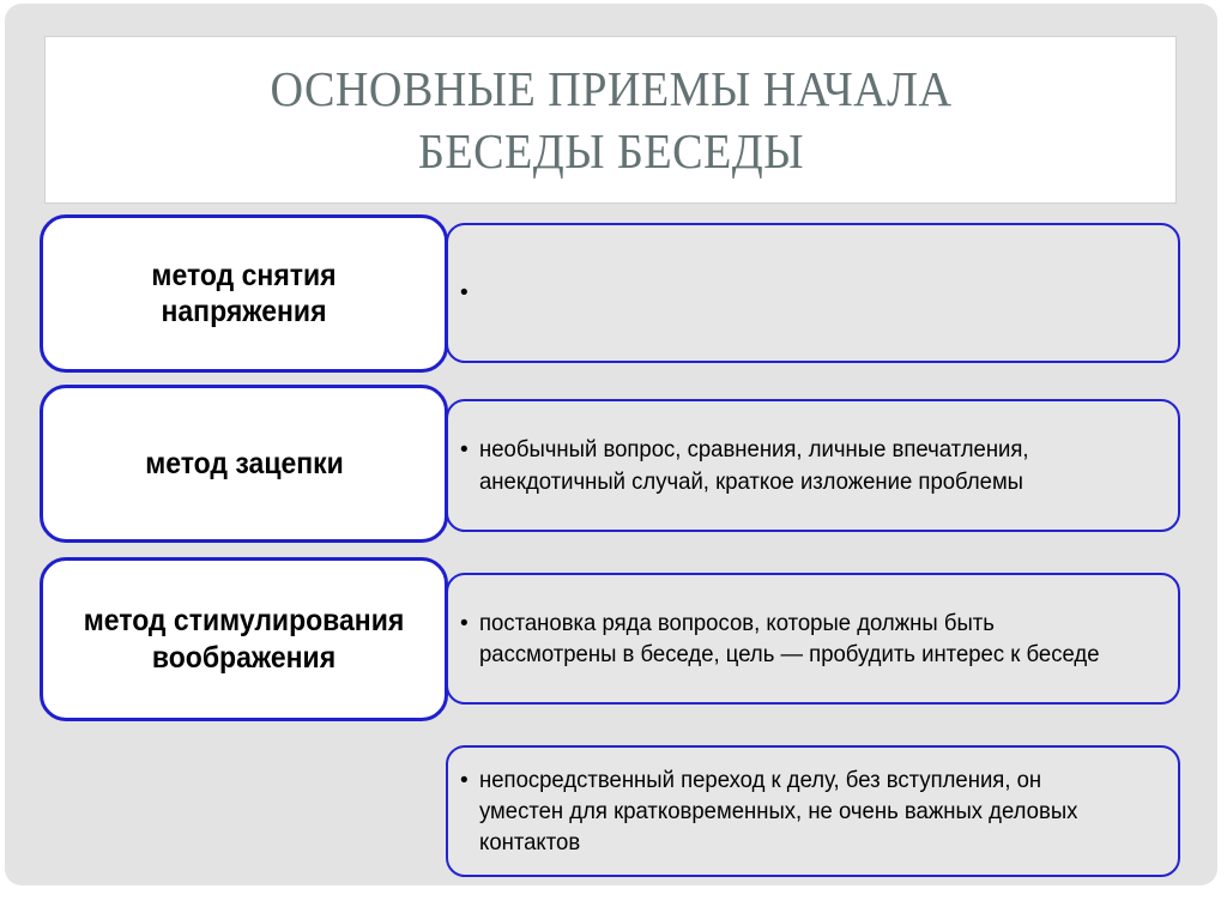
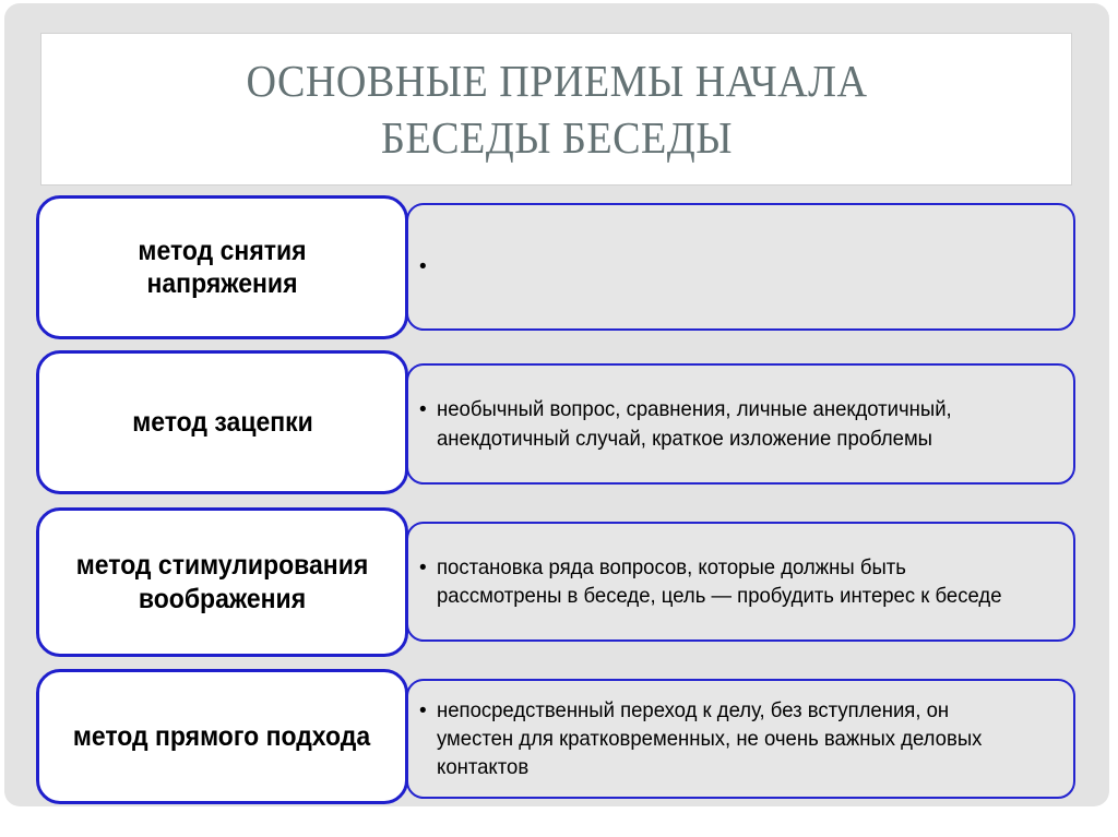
  ОСНОВНЫЕ ПРИЕМЫ НАЧАЛА БЕСЕДЫ БЕСЕДЫ
  метод снятия напряжения
  •
  метод зацепки
  •
- необычный вопрос, сравнения, личные впечатления, анекдотичный случай, краткое изложение проблемы
+ необычный вопрос, сравнения, личные анекдотичный, анекдотичный случай, краткое изложение проблемы
  метод стимулирования воображения
  •
  постановка ряда вопросов, которые должны быть рассмотрены в беседе, цель — пробудить интерес к беседе
+ метод прямого подхода
  •
  непосредственный переход к делу, без вступления, он уместен для кратковременных, не очень важных деловых контактов
